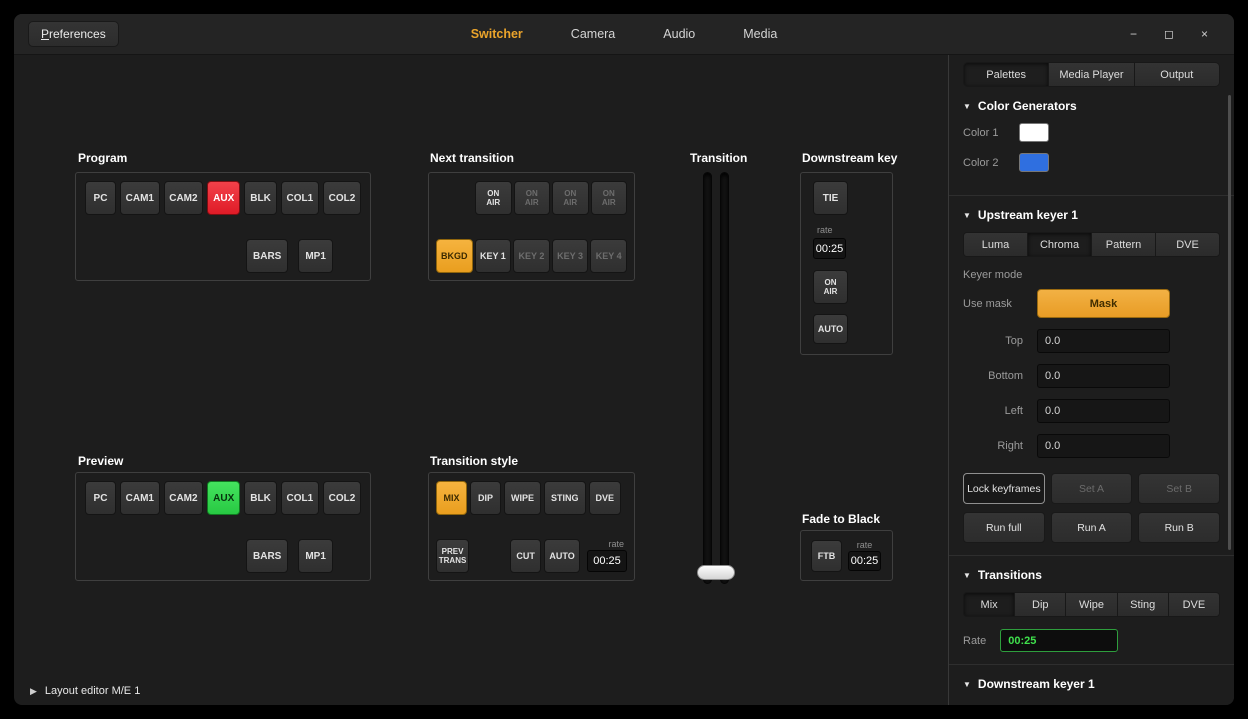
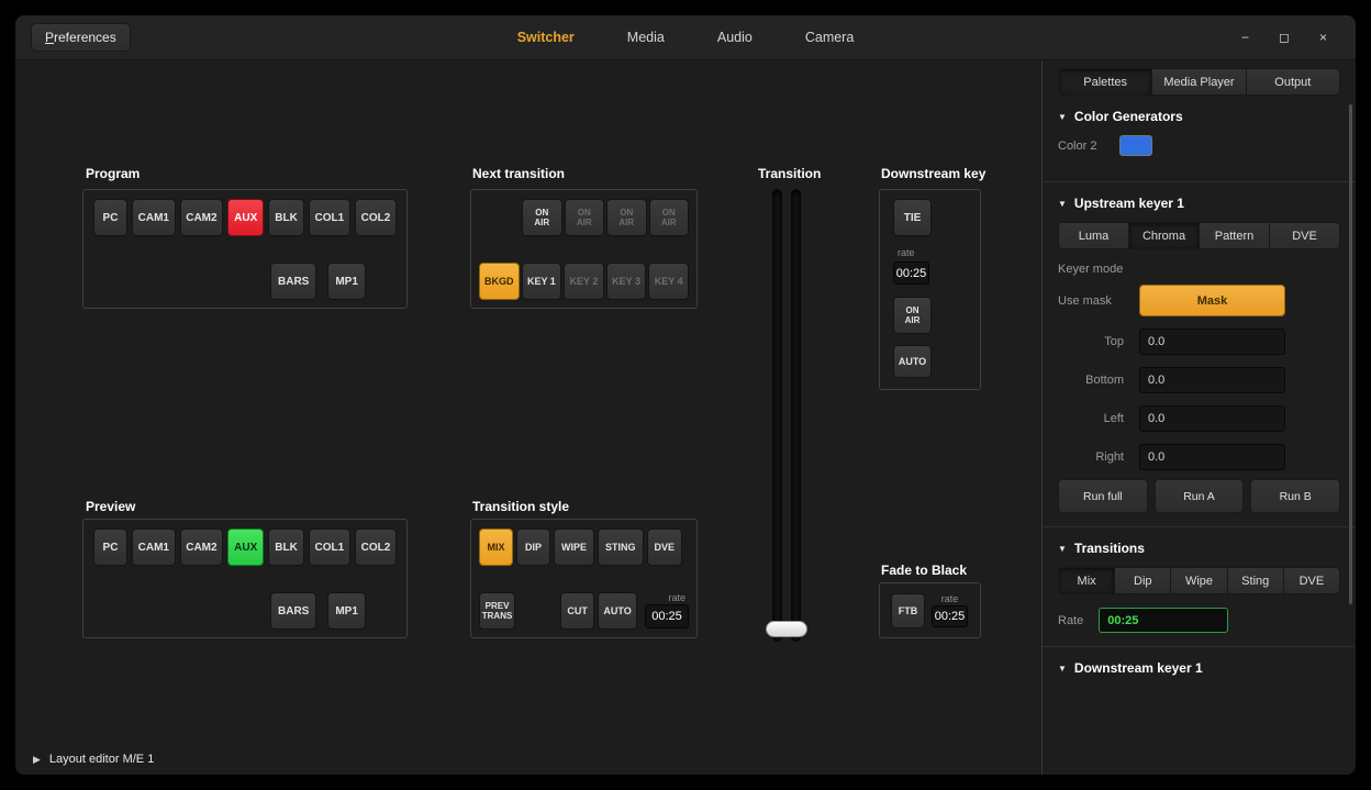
  Preferences
  Switcher
- Camera
+ Media
  Audio
- Media
+ Camera
  −
  ◻
  ×
  Program
  PC
  CAM1
  CAM2
  AUX
  BLK
  COL1
  COL2
  BARS
  MP1
  Next transition
  ON
  AIR
  ON
  AIR
  ON
  AIR
  ON
  AIR
  BKGD
  KEY 1
  KEY 2
  KEY 3
  KEY 4
  Transition
  Downstream key
  TIE
  rate
  00:25
  ON
  AIR
  AUTO
  Preview
  PC
  CAM1
  CAM2
  AUX
  BLK
  COL1
  COL2
  BARS
  MP1
  Transition style
  MIX
  DIP
  WIPE
  STING
  DVE
  PREV
  TRANS
  CUT
  AUTO
  rate
  00:25
  Fade to Black
  FTB
  rate
  00:25
  ▶
  Layout editor M/E 1
  Palettes
  Media Player
  Output
  ▼
  Color Generators
- Color 1
  Color 2
  ▼
  Upstream keyer 1
  Luma
  Chroma
  Pattern
  DVE
  Keyer mode
  Use mask
  Mask
  Top
  0.0
  Bottom
  0.0
  Left
  0.0
  Right
  0.0
- Lock keyframes
- Set A
- Set B
  Run full
  Run A
  Run B
  ▼
  Transitions
  Mix
  Dip
  Wipe
  Sting
  DVE
  Rate
  00:25
  ▼
  Downstream keyer 1
